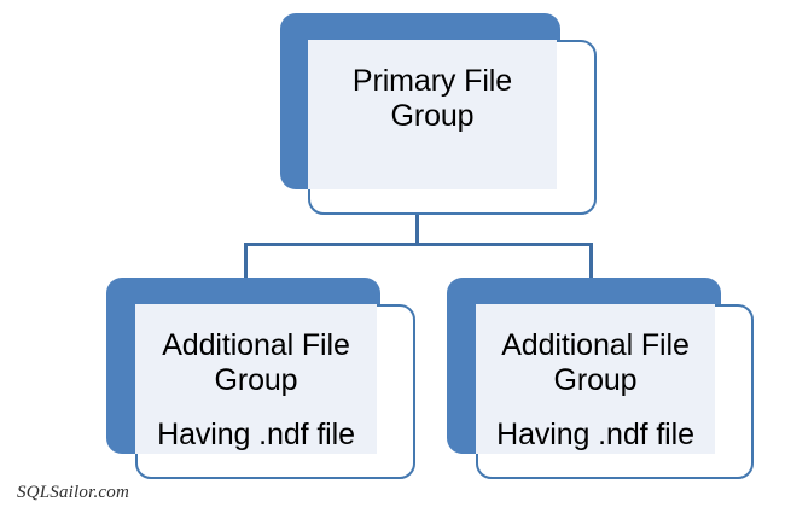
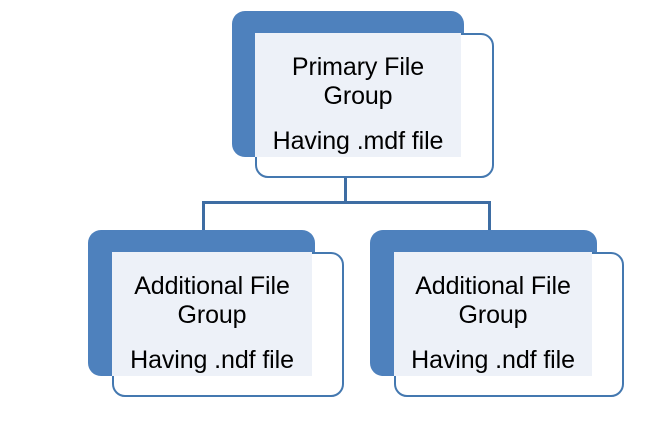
  Primary File
  Group
+ Having .mdf file
  Additional File
  Group
  Having .ndf file
  Additional File
  Group
  Having .ndf file
- SQLSailor.com
